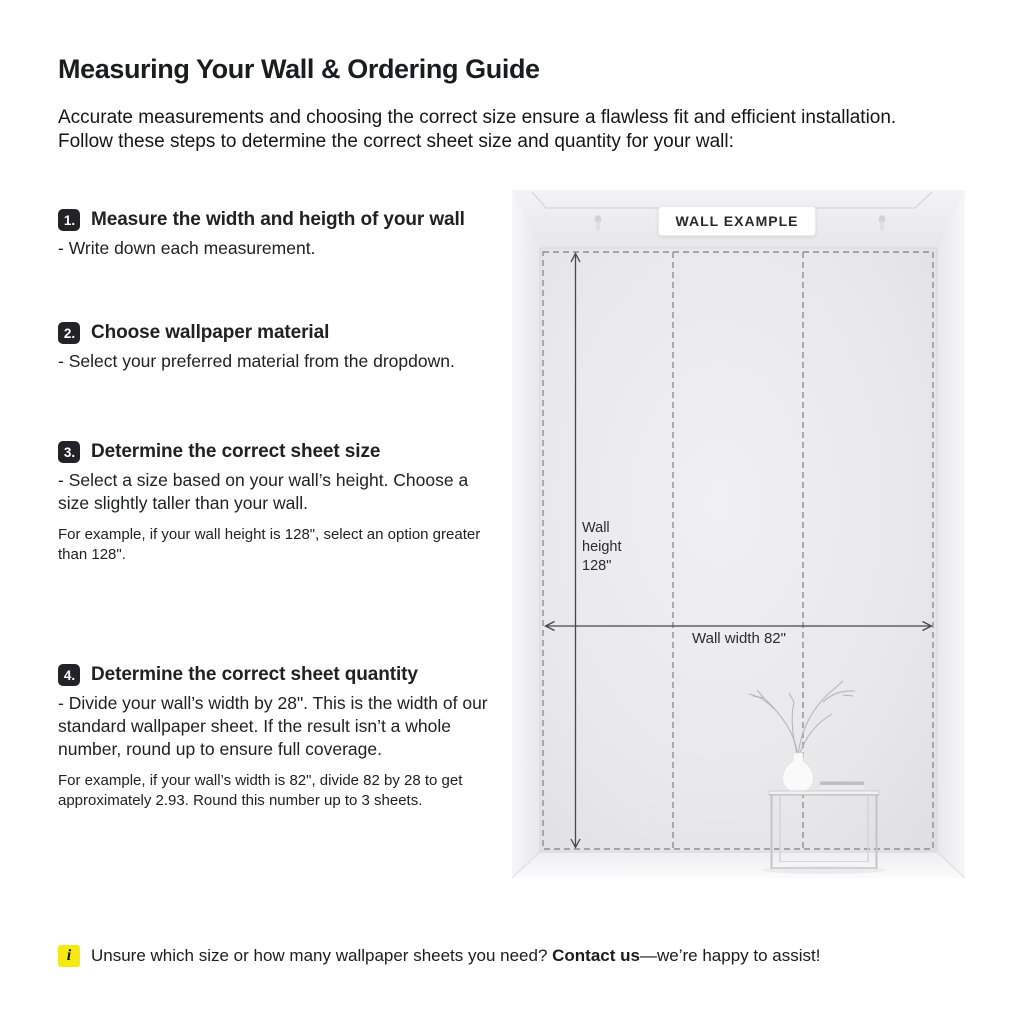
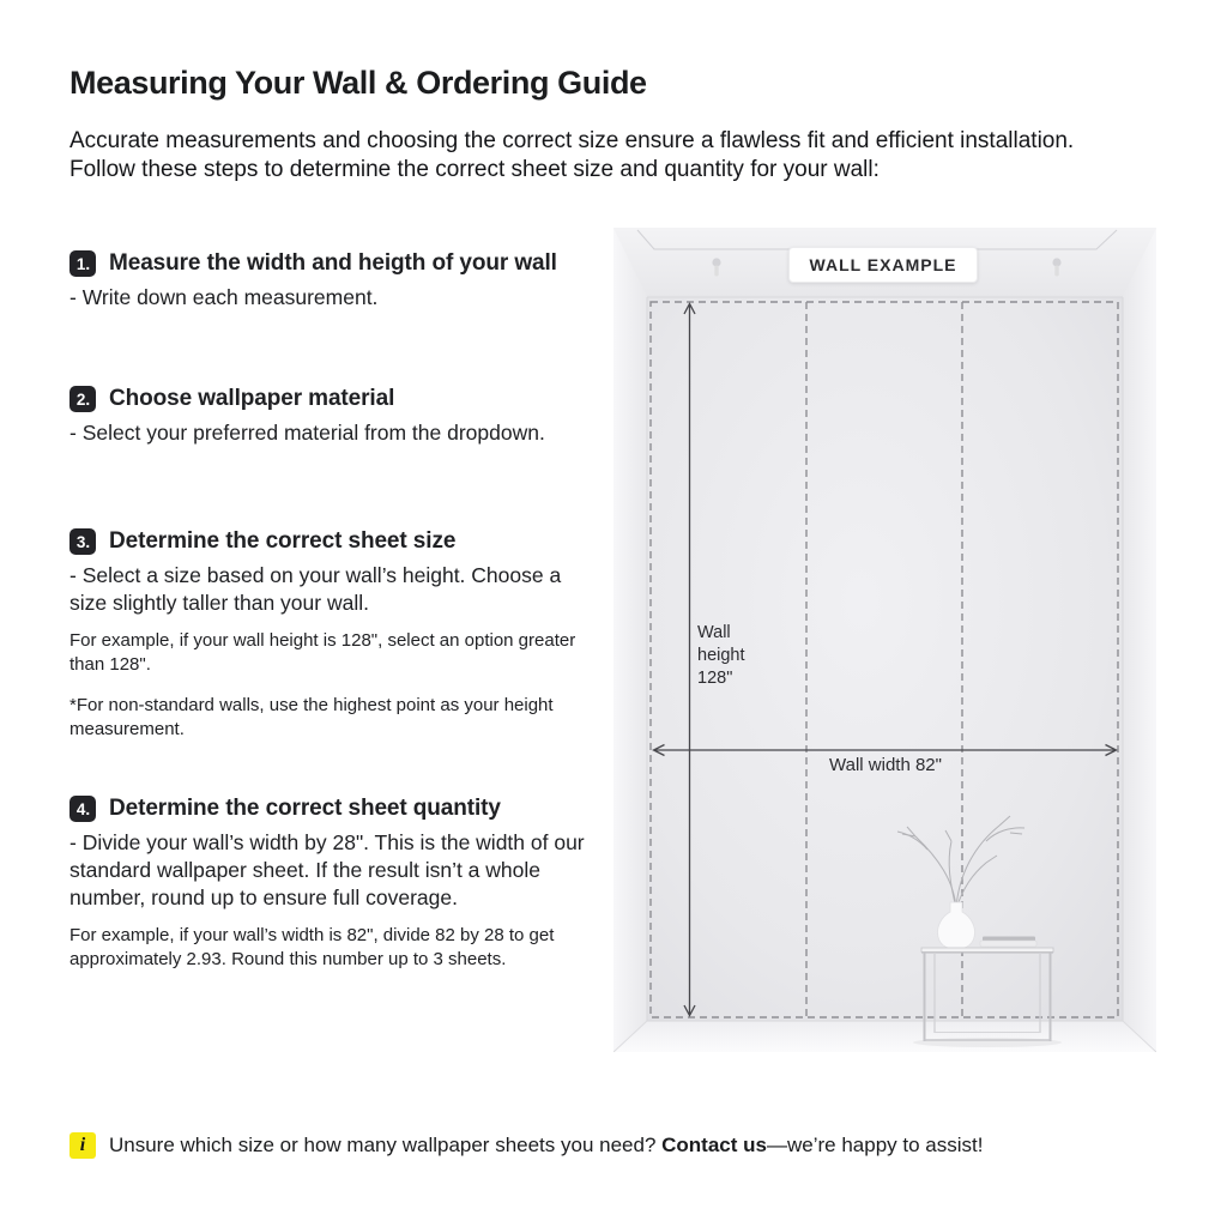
  Measuring Your Wall & Ordering Guide
  Accurate measurements and choosing the correct size ensure a flawless fit and efficient installation.
  Follow these steps to determine the correct sheet size and quantity for your wall:
  1.
  Measure the width and heigth of your wall
  - Write down each measurement.
  2.
  Choose wallpaper material
  - Select your preferred material from the dropdown.
  3.
  Determine the correct sheet size
  - Select a size based on your wall’s height. Choose a
  size slightly taller than your wall.
  For example, if your wall height is 128", select an option greater
  than 128".
+ *For non-standard walls, use the highest point as your height
+ measurement.
  4.
  Determine the correct sheet quantity
  - Divide your wall’s width by 28". This is the width of our
  standard wallpaper sheet. If the result isn’t a whole
  number, round up to ensure full coverage.
  For example, if your wall’s width is 82", divide 82 by 28 to get
  approximately 2.93. Round this number up to 3 sheets.
  WALL EXAMPLE
  Wall
  height
  128"
  Wall width 82"
  i
  Unsure which size or how many wallpaper sheets you need? Contact us—we’re happy to assist!
